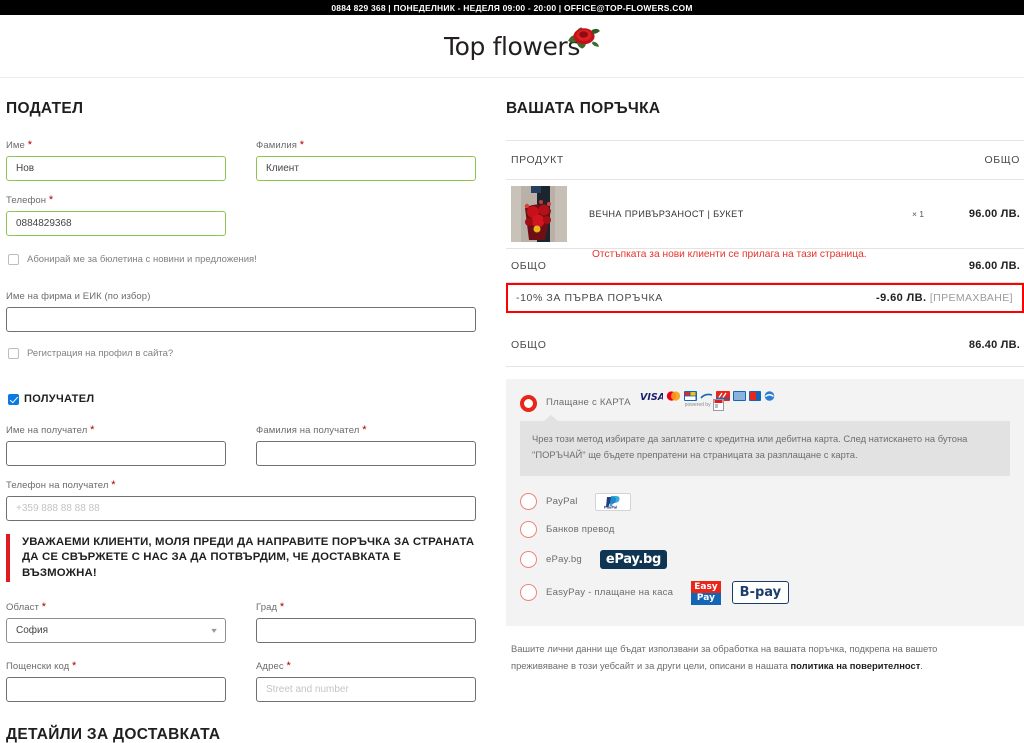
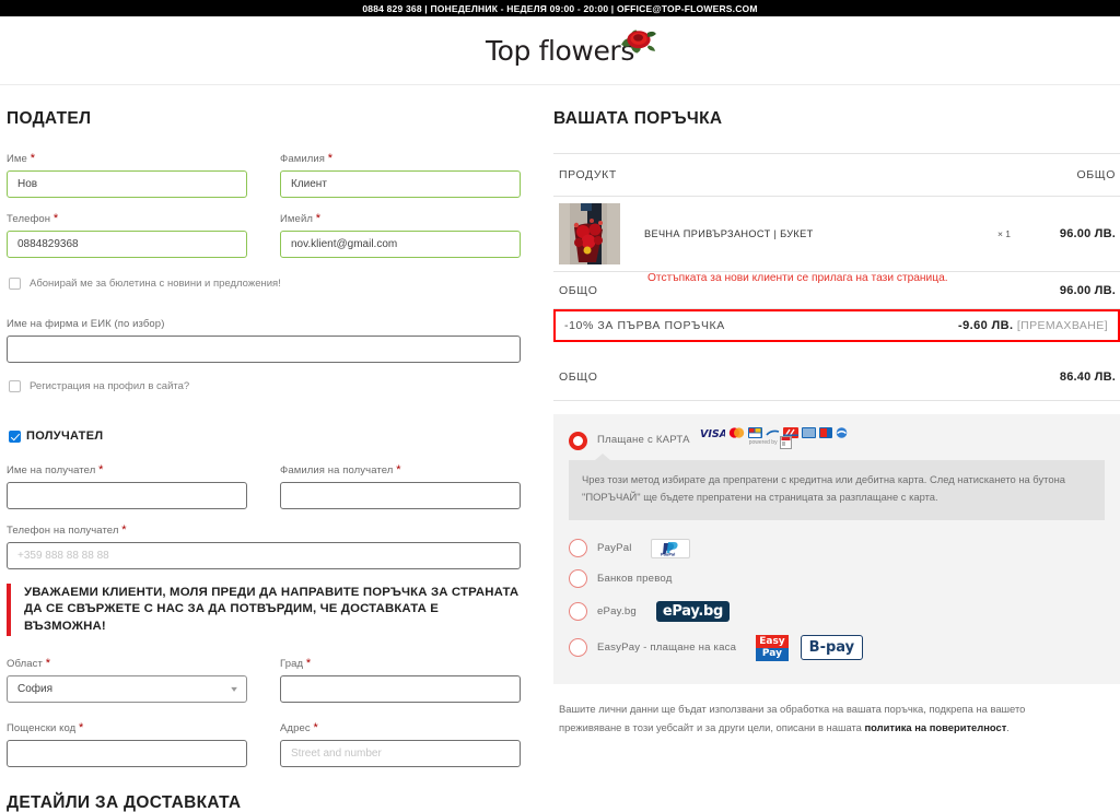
  0884 829 368 | ПОНЕДЕЛНИК - НЕДЕЛЯ 09:00 - 20:00 | OFFICE@TOP-FLOWERS.COM
  Top flowers
  ПОДАТЕЛ
  Име *
  Нов
  Фамилия *
  Клиент
  Телефон *
  0884829368
+ Имейл *
+ nov.klient@gmail.com
  Абонирай ме за бюлетина с новини и предложения!
  Име на фирма и ЕИК (по избор)
  Регистрация на профил в сайта?
  ПОЛУЧАТЕЛ
  Име на получател *
  Фамилия на получател *
  Телефон на получател *
  +359 888 88 88 88
  УВАЖАЕМИ КЛИЕНТИ, МОЛЯ ПРЕДИ ДА НАПРАВИТЕ ПОРЪЧКА ЗА СТРАНАТА ДА СЕ СВЪРЖЕТЕ С НАС ЗА ДА ПОТВЪРДИМ, ЧЕ ДОСТАВКАТА Е ВЪЗМОЖНА!
  Област *
  София
  ▾
  Град *
  Пощенски код *
  Адрес *
  Street and number
  ДЕТАЙЛИ ЗА ДОСТАВКАТА
  ВАШАТА ПОРЪЧКА
  ПРОДУКТ
  ОБЩО
  ВЕЧНА ПРИВЪРЗАНОСТ | БУКЕТ
  × 1
  96.00 ЛВ.
  ОБЩО
  Отстъпката за нови клиенти се прилага на тази страница.
  96.00 ЛВ.
  -10% ЗА ПЪРВА ПОРЪЧКА
  -9.60 ЛВ. [ПРЕМАХВАНЕ]
  ОБЩО
  86.40 ЛВ.
  Плащане с КАРТА
  VISA
- Чрез този метод избирате да заплатите с кредитна или дебитна карта. След натискането на бутона "ПОРЪЧАЙ" ще бъдете препратени на страницата за разплащане с карта.
+ Чрез този метод избирате да препратени с кредитна или дебитна карта. След натискането на бутона "ПОРЪЧАЙ" ще бъдете препратени на страницата за разплащане с карта.
  PayPal
  Банков превод
  ePay.bg
  ePay.bg
  EasyPay - плащане на каса
  Easy
  Pay
  B-pay
  Вашите лични данни ще бъдат използвани за обработка на вашата поръчка, подкрепа на вашето преживяване в този уебсайт и за други цели, описани в нашата политика на поверителност.
